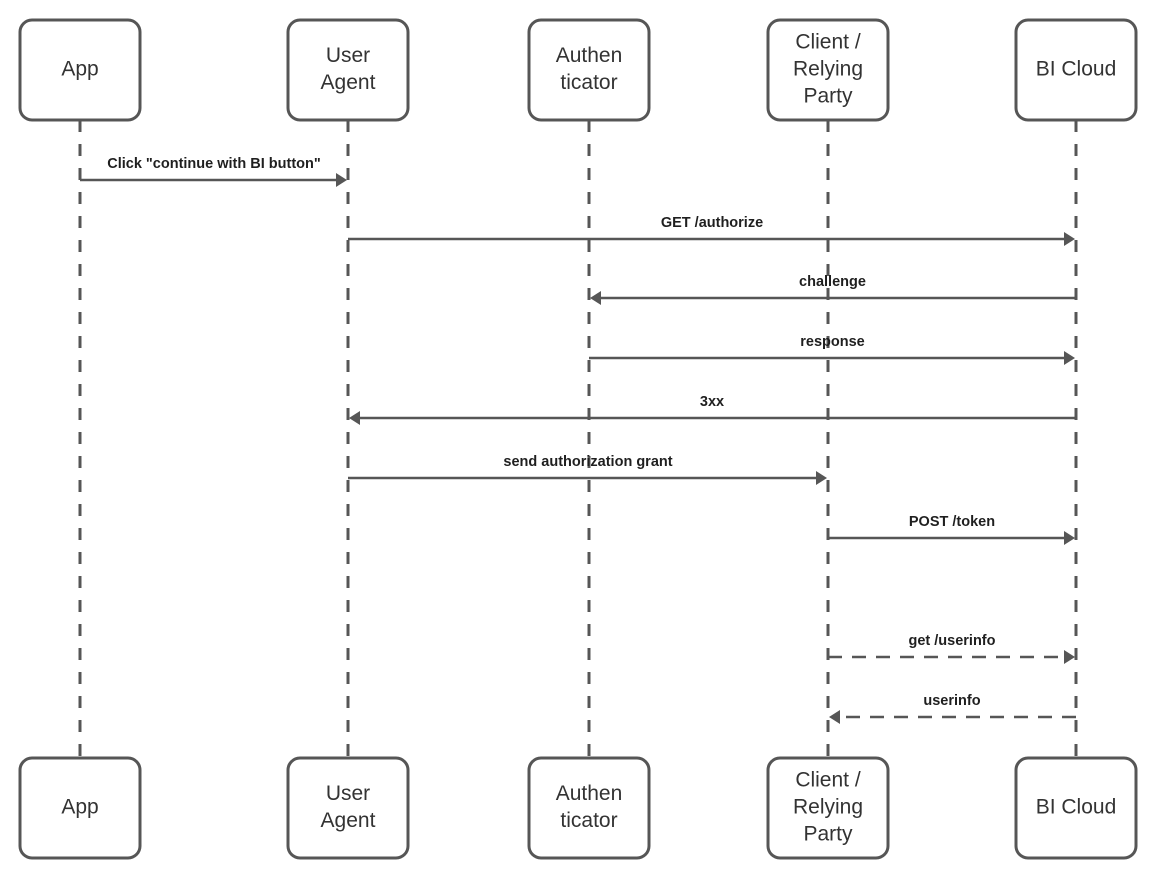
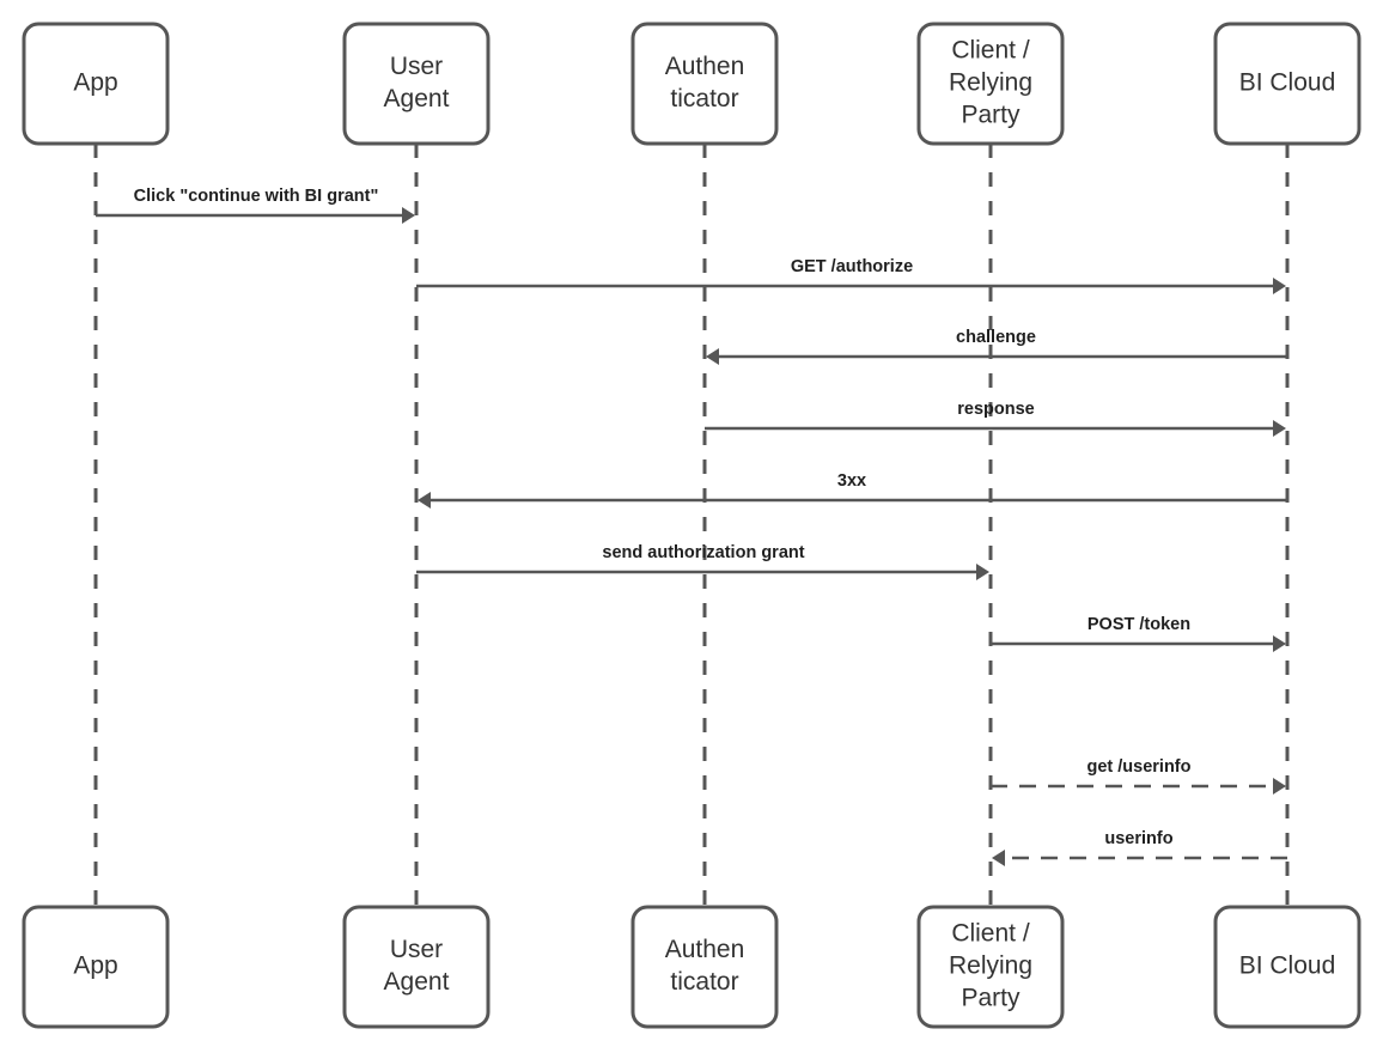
- Click "continue with BI button"
+ Click "continue with BI grant"
  GET /authorize
  challenge
  response
  3xx
  send authorization grant
  POST /token
  get /userinfo
  userinfo
  App
  User
  Agent
  Authen
  ticator
  Client /
  Relying
  Party
  BI Cloud
  App
  User
  Agent
  Authen
  ticator
  Client /
  Relying
  Party
  BI Cloud
